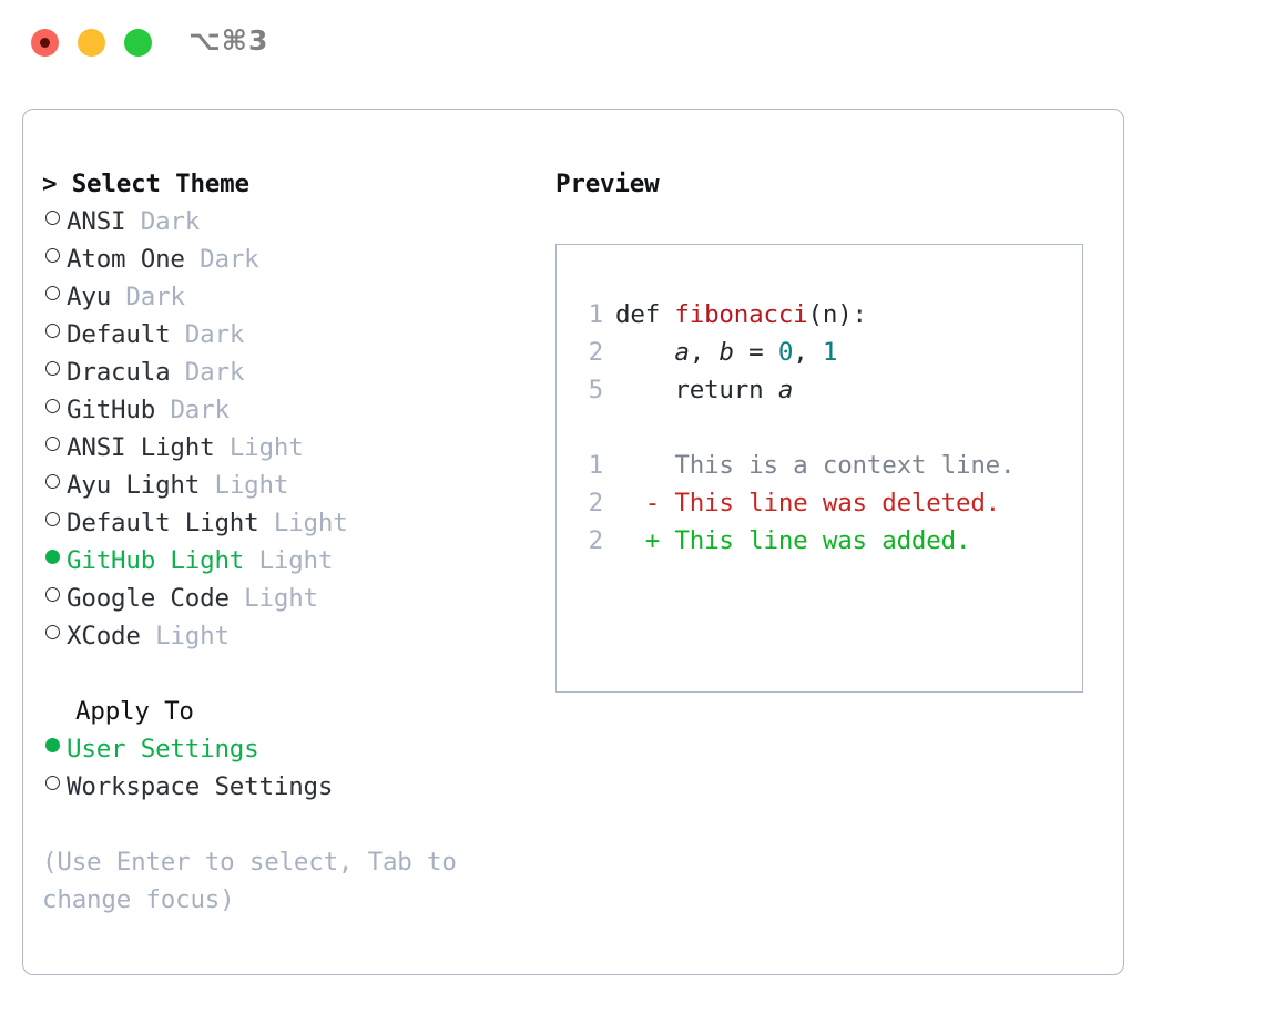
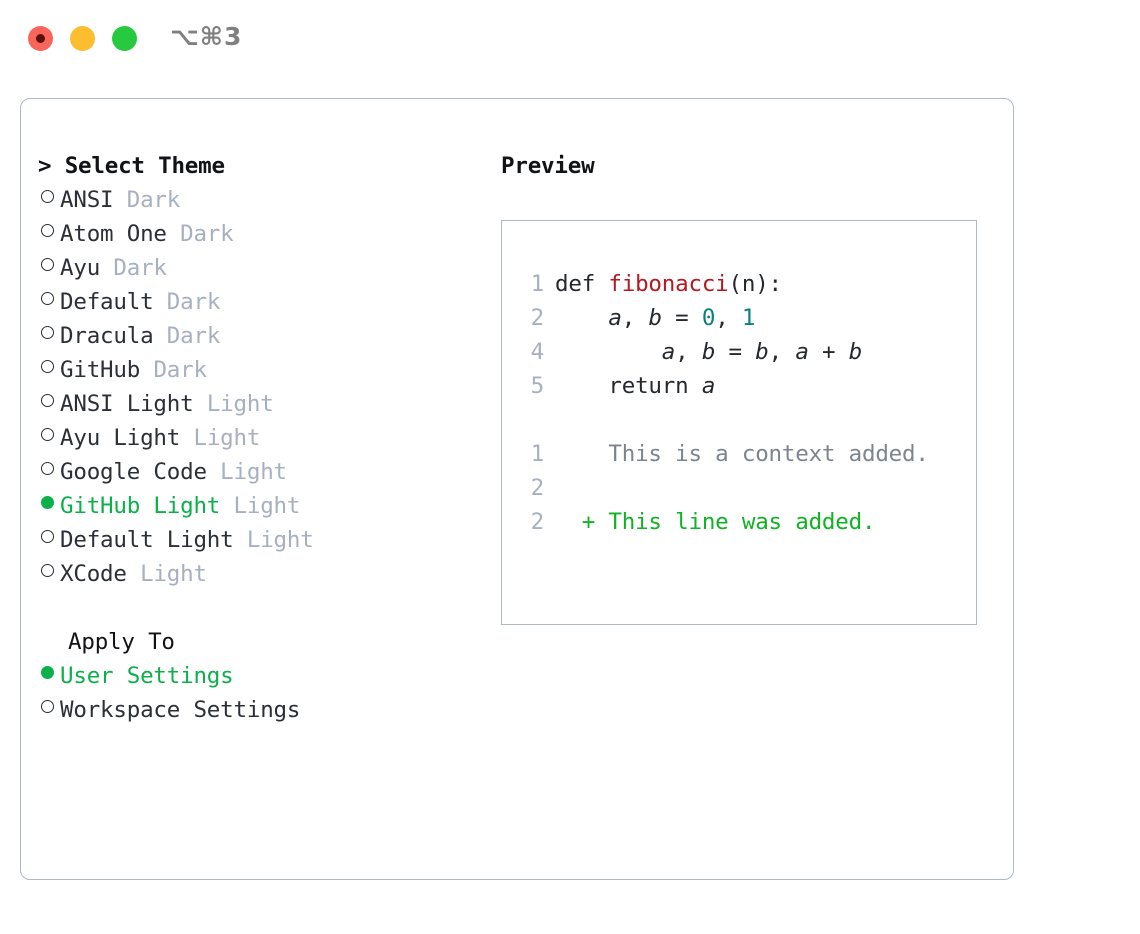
  ⌥⌘3
  > Select Theme
  ANSI
  Dark
  Atom One
  Dark
  Ayu
  Dark
  Default
  Dark
  Dracula
  Dark
  GitHub
  Dark
  ANSI Light
  Light
  Ayu Light
  Light
- Default Light
+ Google Code
  Light
  GitHub Light
  Light
- Google Code
+ Default Light
  Light
  XCode
  Light
  Apply To
  User Settings
  Workspace Settings
- (Use Enter to select, Tab to change focus)
  Preview
  1
  def fibonacci(n):
  2
  a, b = 0, 1
+ 4
+ a, b = b, a + b
  5
  return a
  1
- This is a context line.
+ This is a context added.
  2
- - This line was deleted.
  2
  + This line was added.
